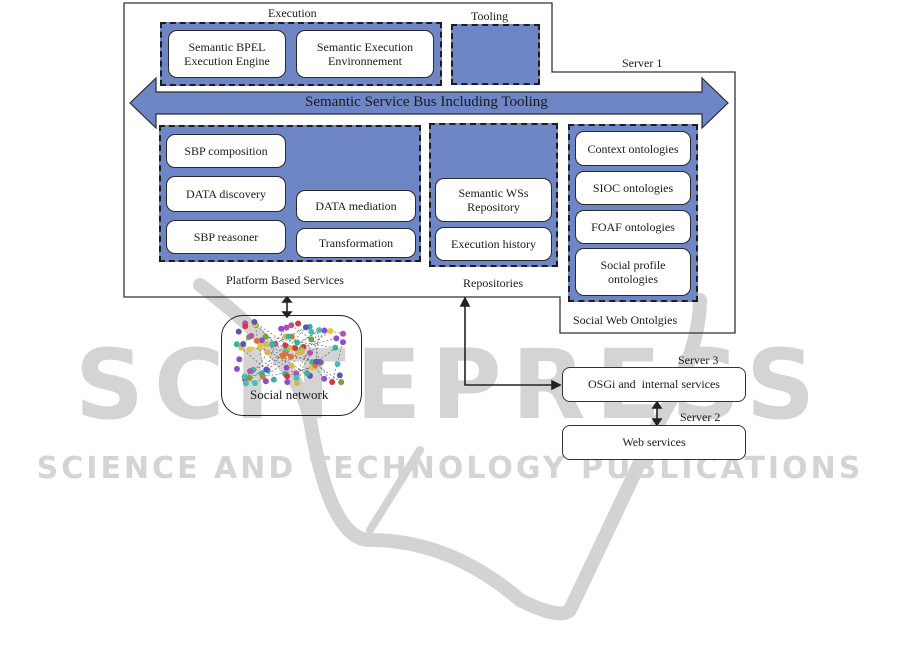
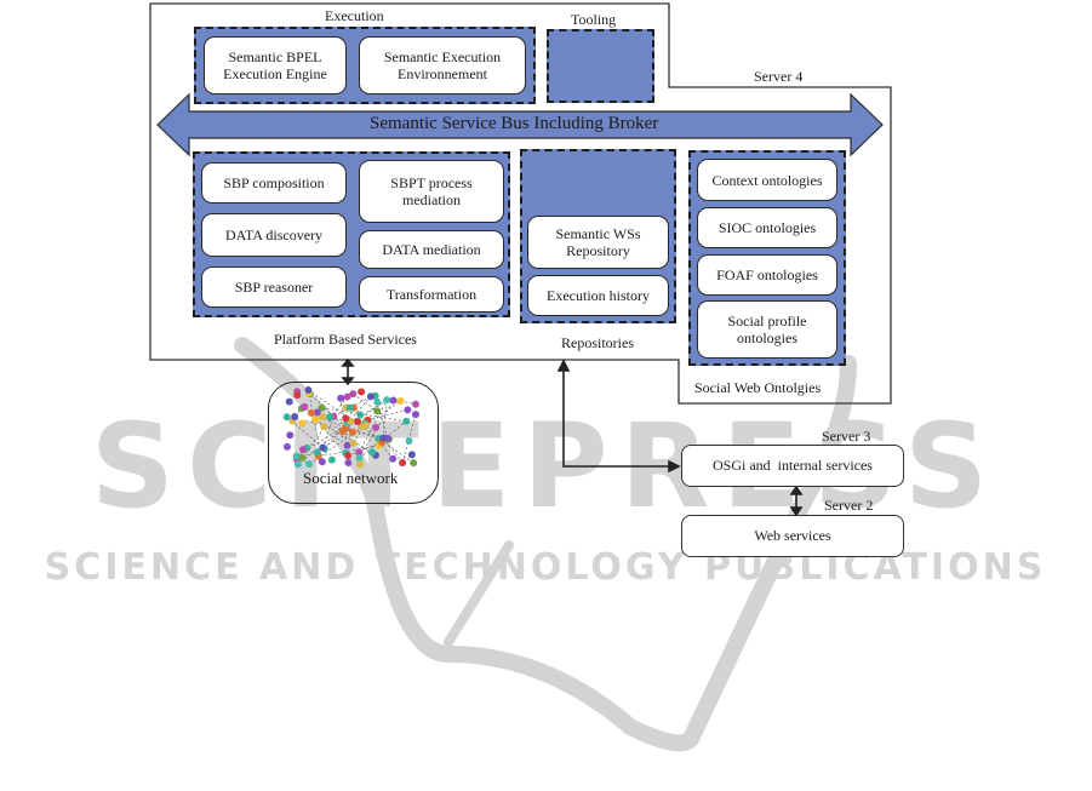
  SCIENCE AND TECHNOLOGY PUBLICATIONS
- Server 1
+ Server 4
  Execution
  Semantic BPEL Execution Engine
  Semantic Execution Environnement
  Tooling
- Semantic Service Bus Including Tooling
+ Semantic Service Bus Including Broker
  SBP composition
  DATA discovery
  SBP reasoner
+ SBPT process mediation
  DATA mediation
  Transformation
  Platform Based Services
  Semantic WSs Repository
  Execution history
  Repositories
  Context ontologies
  SIOC ontologies
  FOAF ontologies
  Social profile ontologies
  Social Web Ontolgies
  Social network
  Server 3
  OSGi and internal services
  Server 2
  Web services
